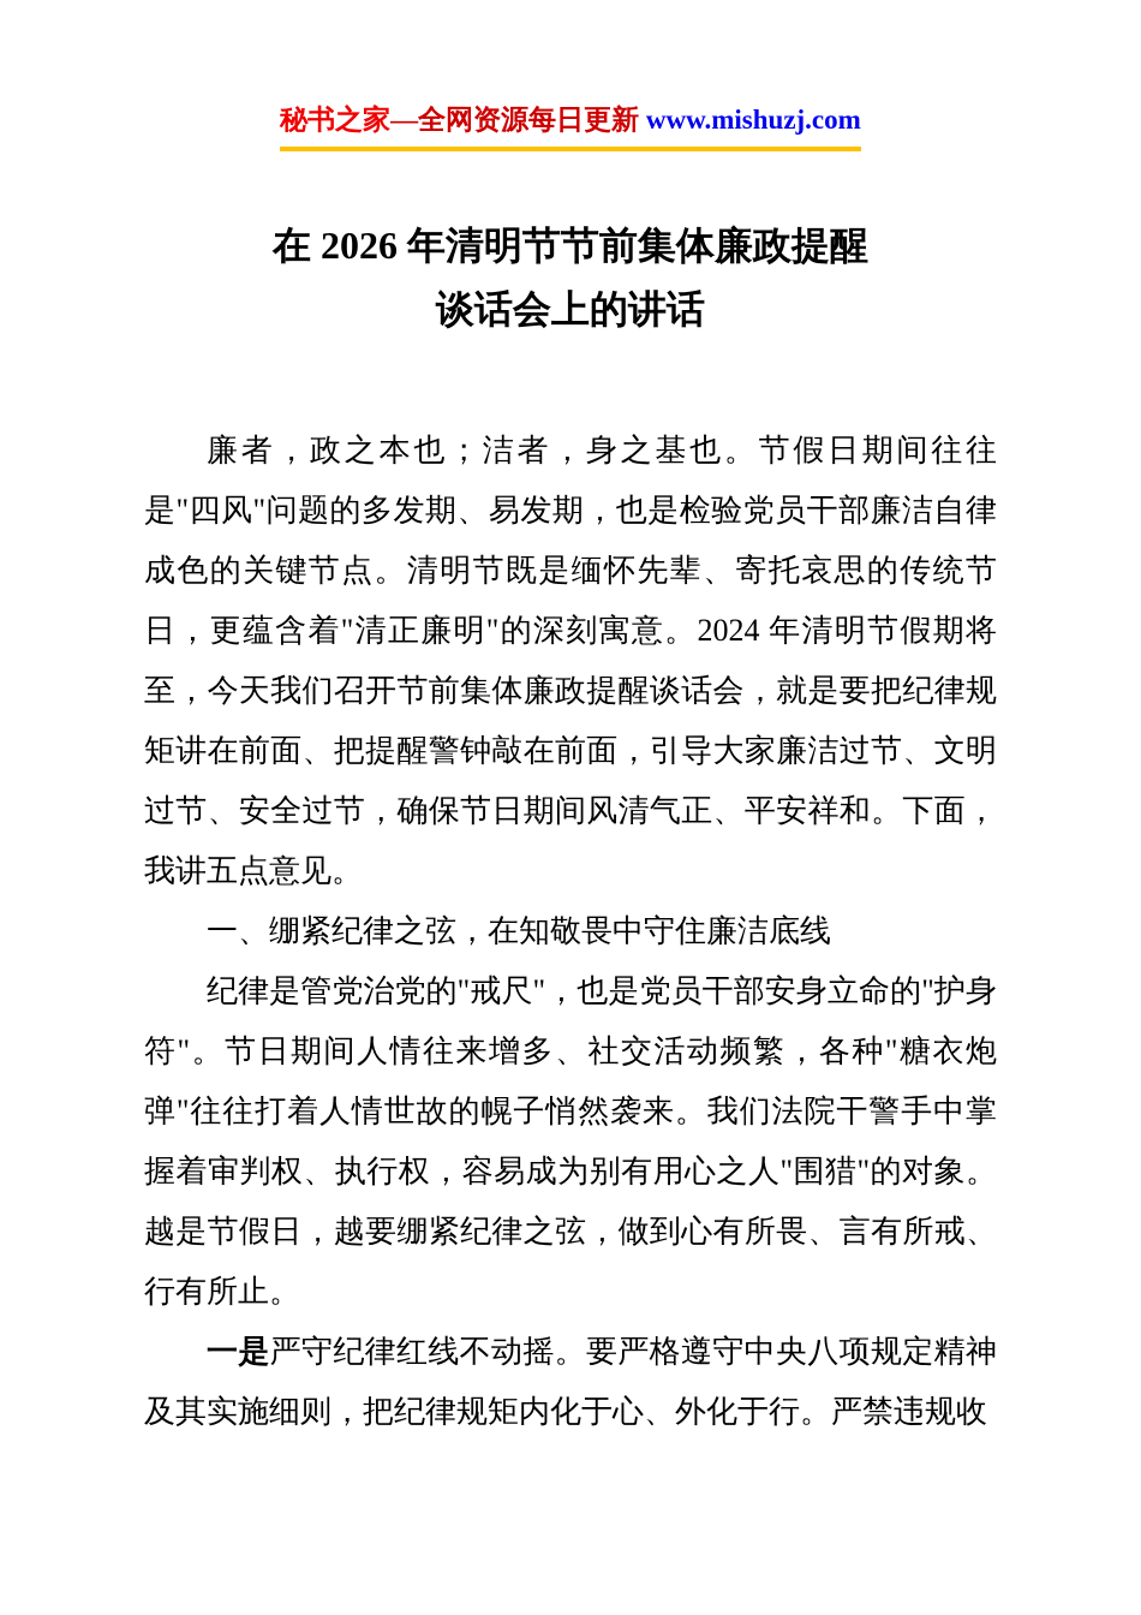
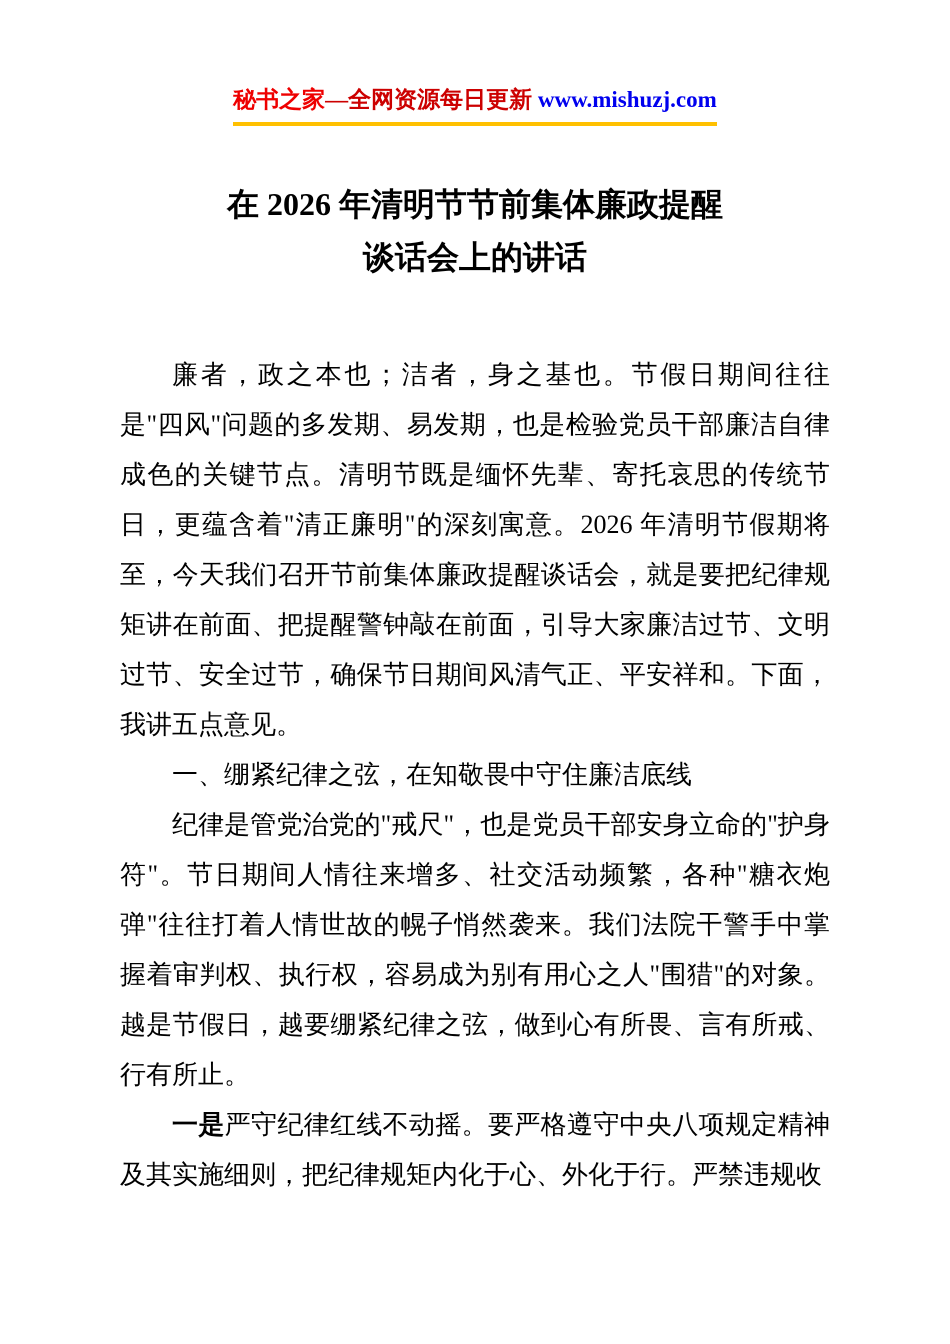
  秘书之家—全网资源每日更新 www.mishuzj.com
  在 2026 年清明节节前集体廉政提醒
  谈话会上的讲话
- 廉者，政之本也；洁者，身之基也。节假日期间往往是"四风"问题的多发期、易发期，也是检验党员干部廉洁自律成色的关键节点。清明节既是缅怀先辈、寄托哀思的传统节日，更蕴含着"清正廉明"的深刻寓意。2024 年清明节假期将至，今天我们召开节前集体廉政提醒谈话会，就是要把纪律规矩讲在前面、把提醒警钟敲在前面，引导大家廉洁过节、文明过节、安全过节，确保节日期间风清气正、平安祥和。下面，我讲五点意见。
+ 廉者，政之本也；洁者，身之基也。节假日期间往往是"四风"问题的多发期、易发期，也是检验党员干部廉洁自律成色的关键节点。清明节既是缅怀先辈、寄托哀思的传统节日，更蕴含着"清正廉明"的深刻寓意。2026 年清明节假期将至，今天我们召开节前集体廉政提醒谈话会，就是要把纪律规矩讲在前面、把提醒警钟敲在前面，引导大家廉洁过节、文明过节、安全过节，确保节日期间风清气正、平安祥和。下面，我讲五点意见。
  一、绷紧纪律之弦，在知敬畏中守住廉洁底线
  纪律是管党治党的"戒尺"，也是党员干部安身立命的"护身符"。节日期间人情往来增多、社交活动频繁，各种"糖衣炮弹"往往打着人情世故的幌子悄然袭来。我们法院干警手中掌握着审判权、执行权，容易成为别有用心之人"围猎"的对象。越是节假日，越要绷紧纪律之弦，做到心有所畏、言有所戒、行有所止。
  一是严守纪律红线不动摇。要严格遵守中央八项规定精神及其实施细则，把纪律规矩内化于心、外化于行。严禁违规收
